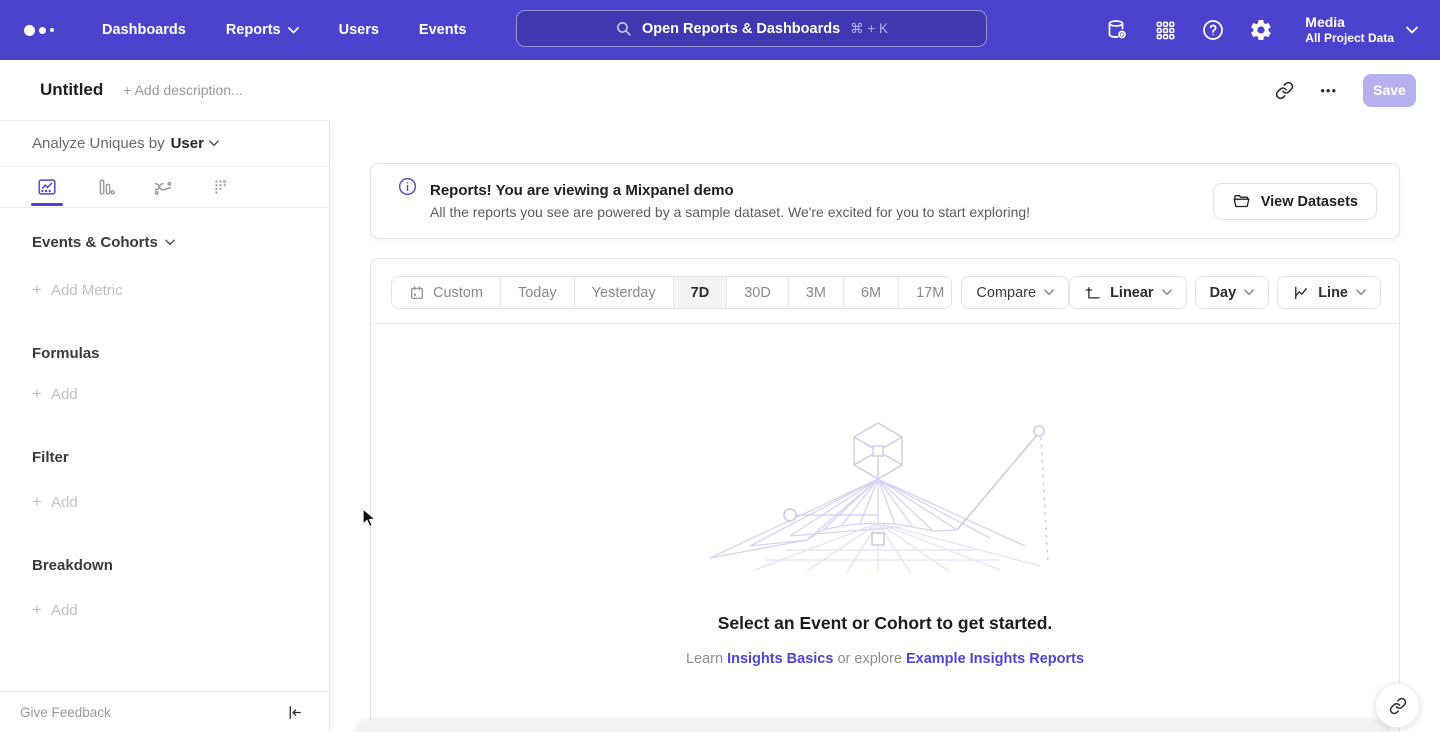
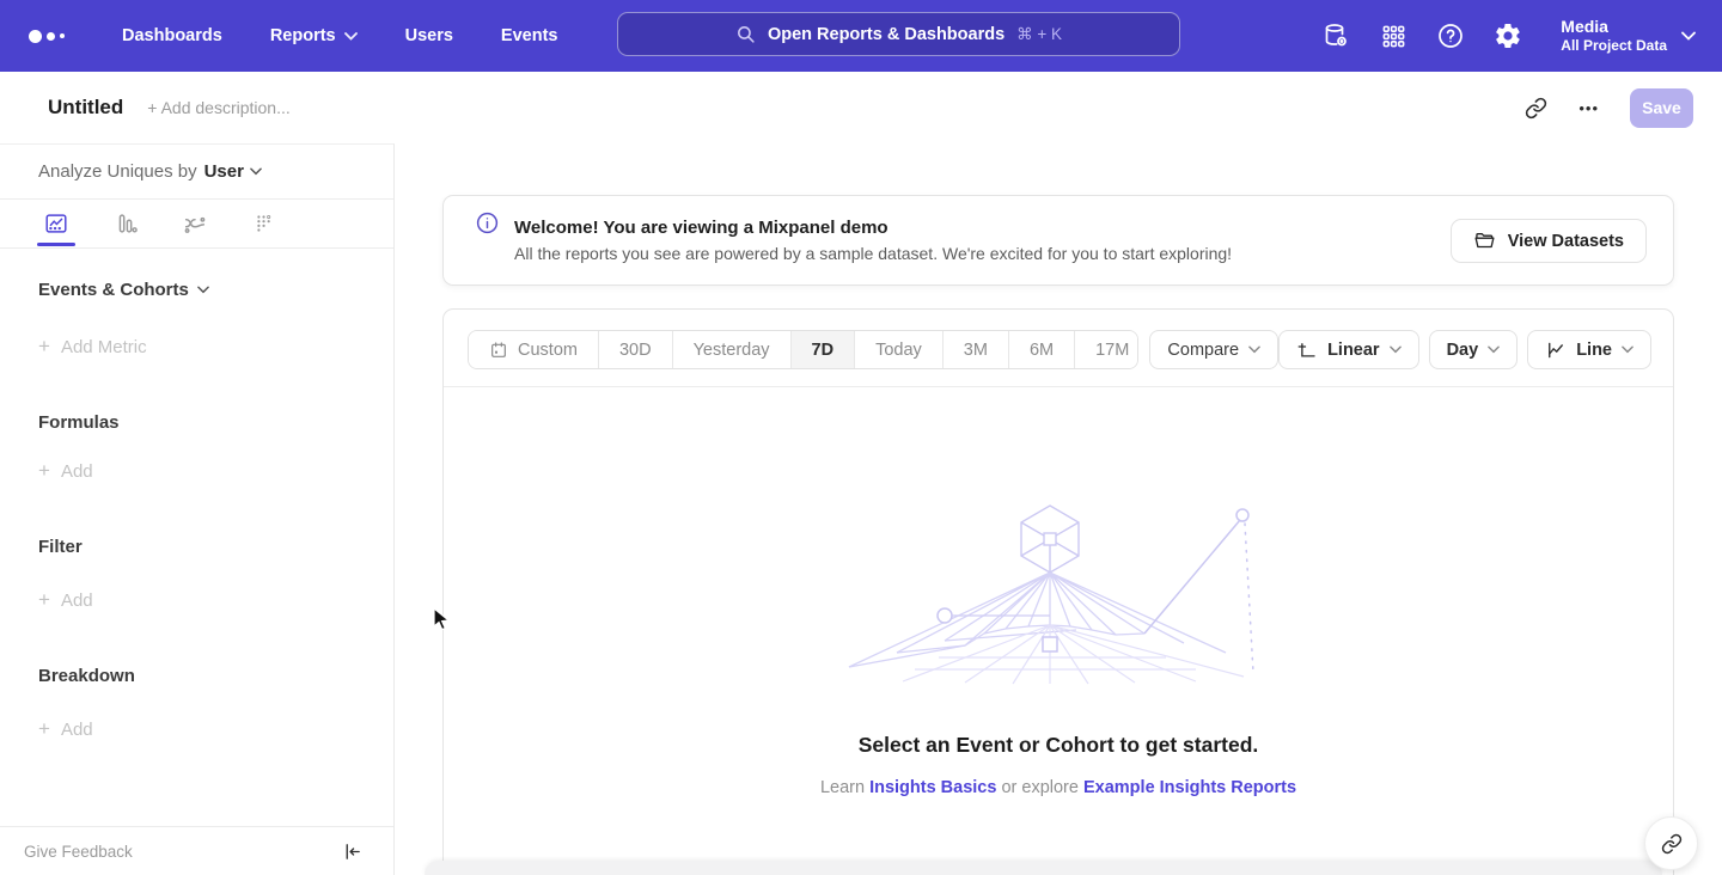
  Dashboards
  Reports
  Users
  Events
  Open Reports & Dashboards
  ⌘ + K
  Media
  All Project Data
  Untitled
  + Add description...
  •••
  Save
  Analyze Uniques by
  User
  Events & Cohorts
  +
  Add Metric
  Formulas
  +
  Add
  Filter
  +
  Add
  Breakdown
  +
  Add
  Give Feedback
- Reports! You are viewing a Mixpanel demo
+ Welcome! You are viewing a Mixpanel demo
  All the reports you see are powered by a sample dataset. We're excited for you to start exploring!
  View Datasets
  Custom
- Today
+ 30D
  Yesterday
  7D
- 30D
+ Today
  3M
  6M
  17M
  Compare
  Linear
  Day
  Line
  Select an Event or Cohort to get started.
  Learn Insights Basics or explore Example Insights Reports
